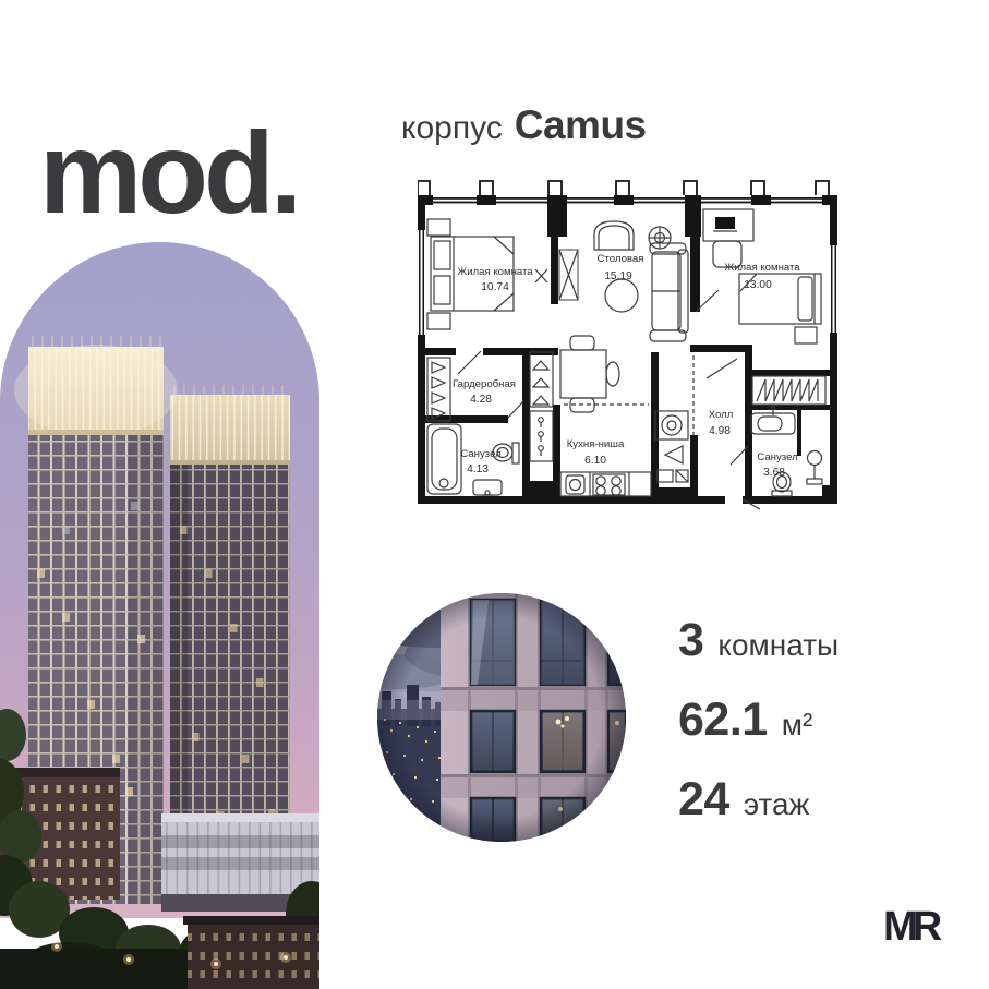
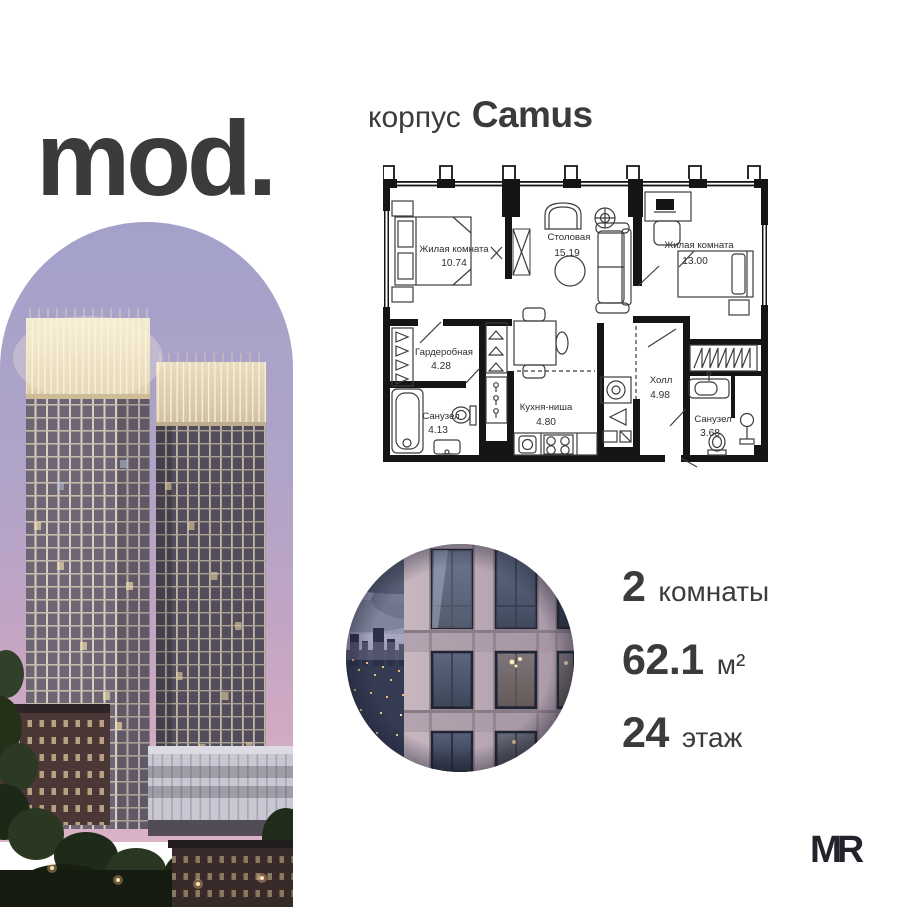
  mod.
  корпус
  Camus
  Жилая комната
  10.74
  Столовая
  15.19
  Жилая комната
  13.00
  Гардеробная
  4.28
  Санузел
  4.13
  Кухня-ниша
- 6.10
+ 4.80
  Холл
  4.98
  Санузел
  3.68
- 3
+ 2
  комнаты
  62.1
  м²
  24
  этаж
  MR
